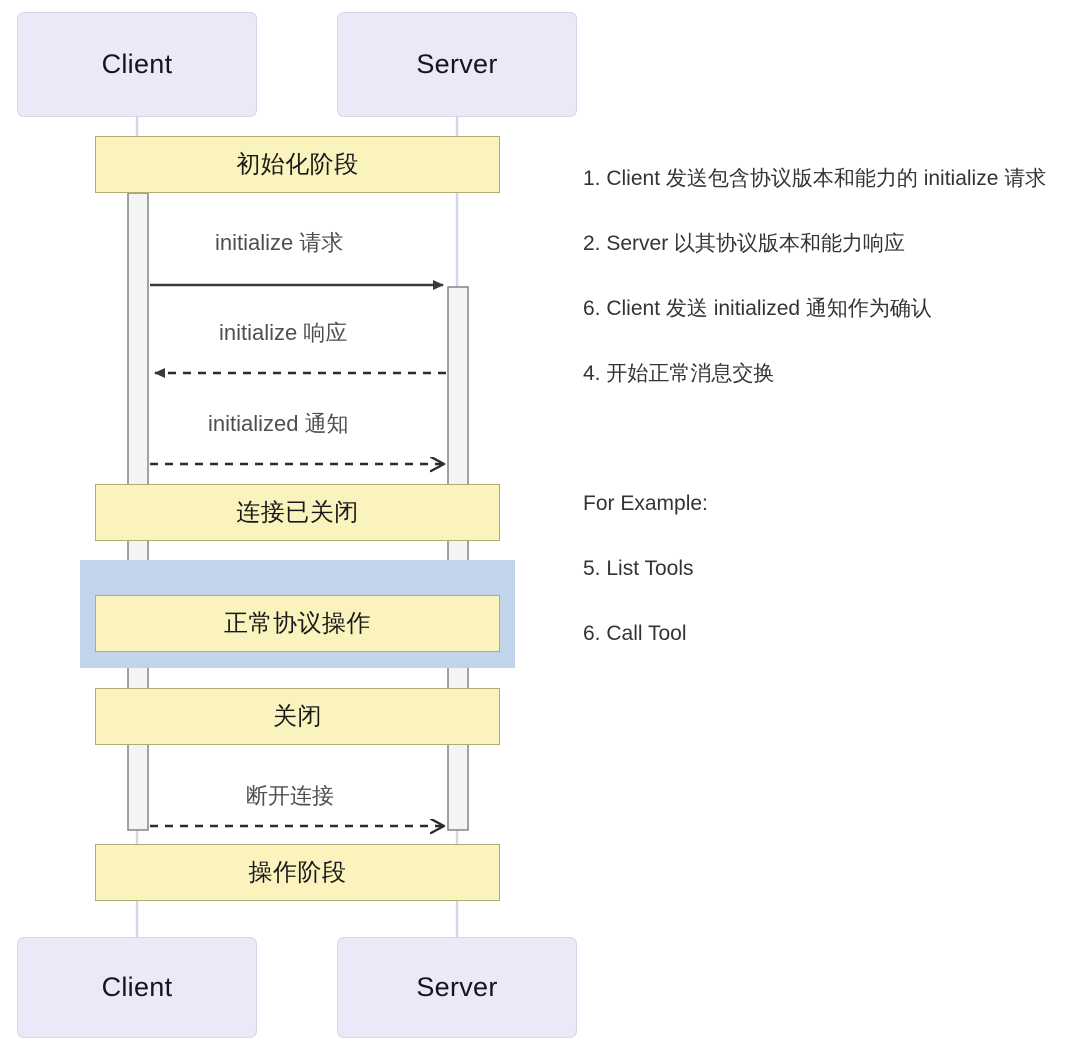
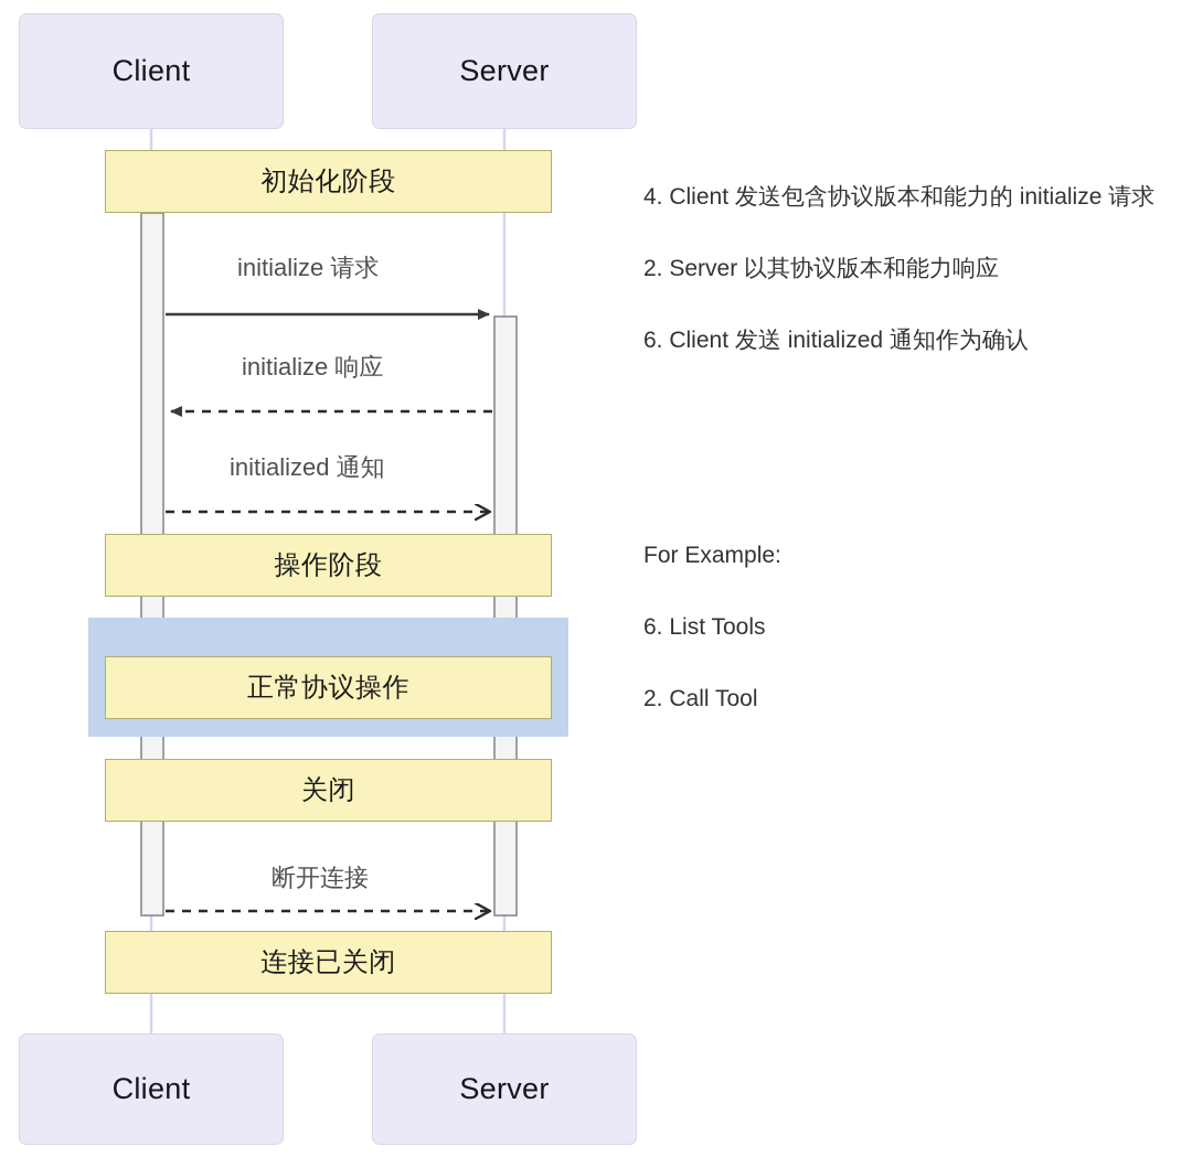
  Client
  Server
  初始化阶段
- 连接已关闭
+ 操作阶段
  正常协议操作
  关闭
- 操作阶段
+ 连接已关闭
  initialize 请求
  initialize 响应
  initialized 通知
  断开连接
  Client
  Server
- 1. Client 发送包含协议版本和能力的 initialize 请求
+ 4. Client 发送包含协议版本和能力的 initialize 请求
  2. Server 以其协议版本和能力响应
  6. Client 发送 initialized 通知作为确认
- 4. 开始正常消息交换
  For Example:
- 5. List Tools
+ 6. List Tools
- 6. Call Tool
+ 2. Call Tool
